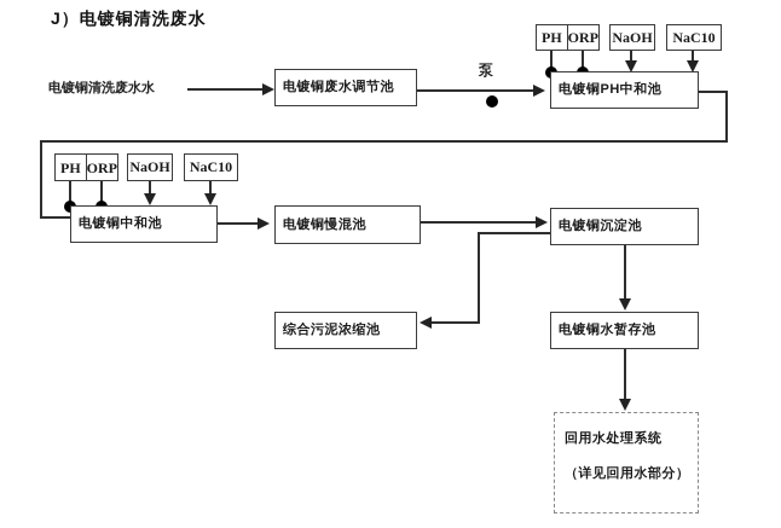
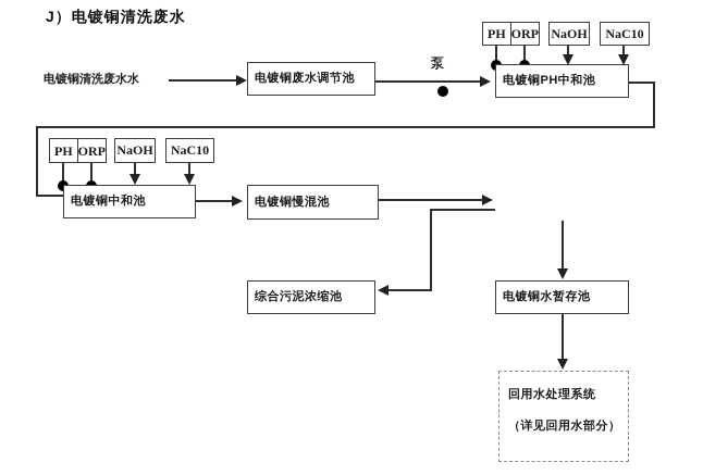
  J）电镀铜清洗废水
  电镀铜清洗废水水
  电镀铜废水调节池
  泵
  PH
  ORP
  NaOH
  NaC10
  电镀铜PH中和池
  PH
  ORP
  NaOH
  NaC10
  电镀铜中和池
  电镀铜慢混池
- 电镀铜沉淀池
  综合污泥浓缩池
  电镀铜水暂存池
  回用水处理系统
  （详见回用水部分）
